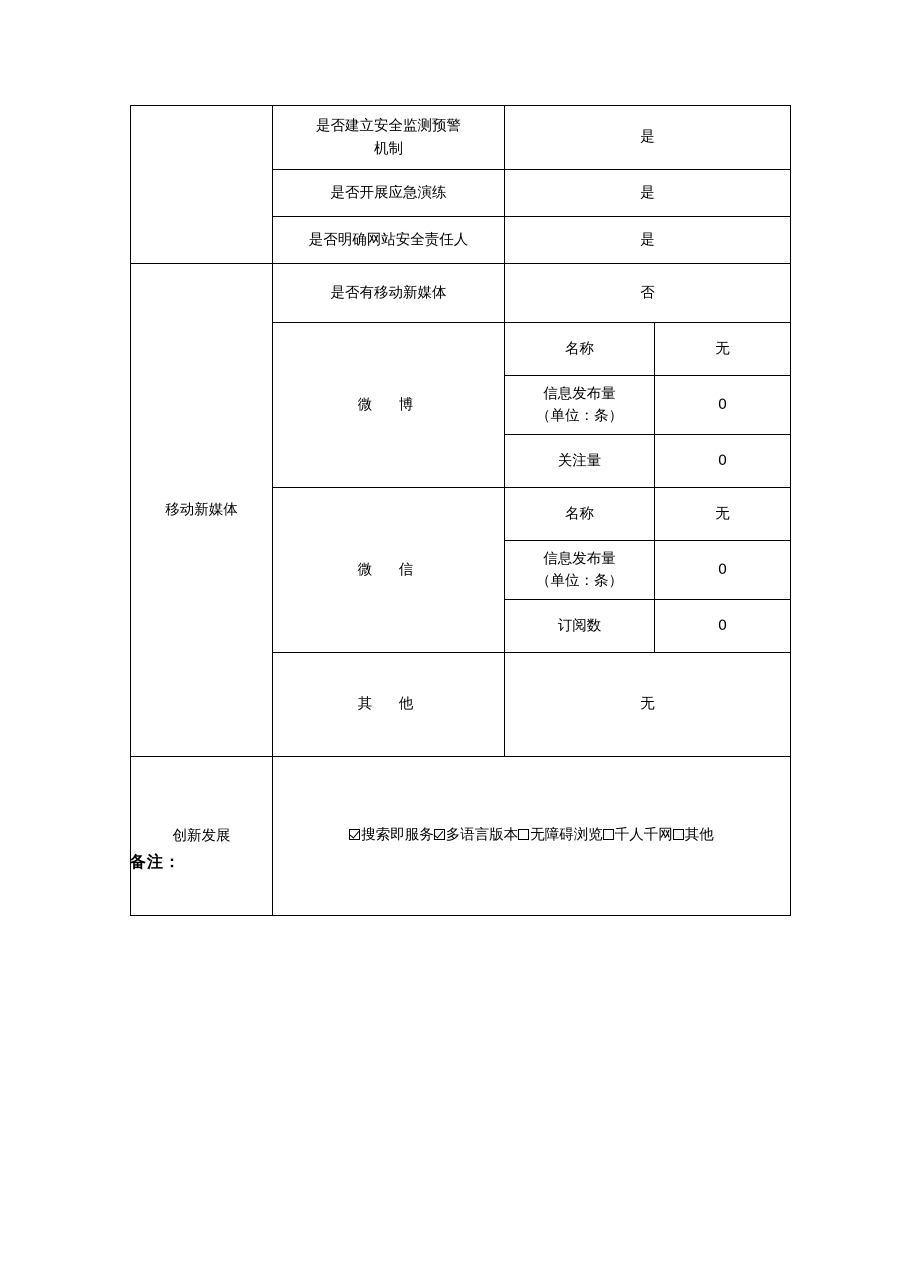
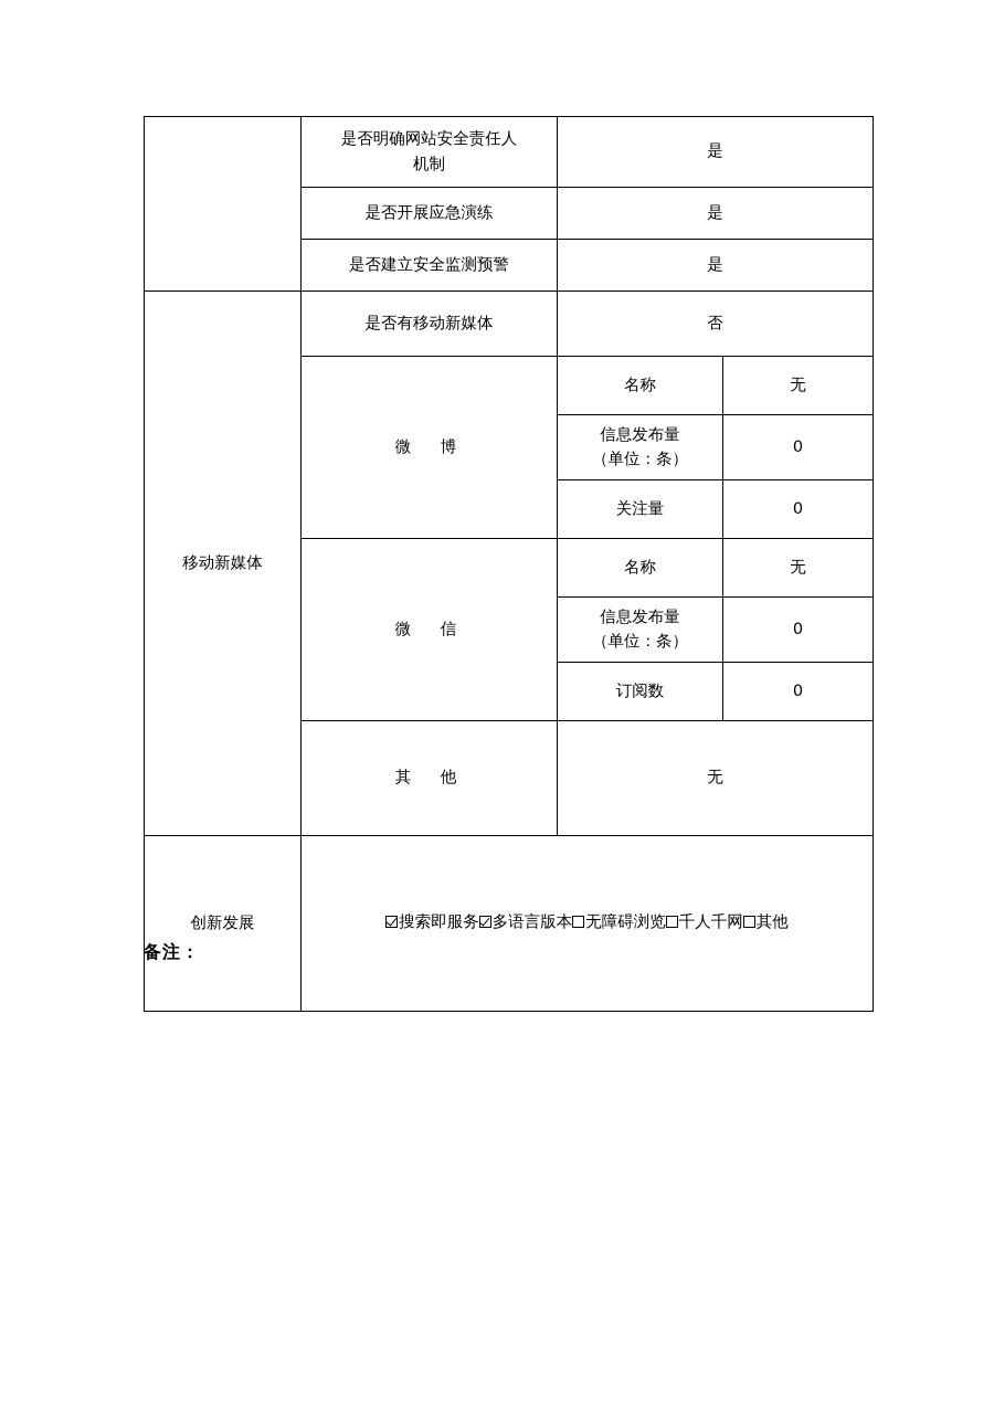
- 	是否建立安全监测预警 机制	是
+ 	是否明确网站安全责任人 机制	是
  是否开展应急演练	是
- 是否明确网站安全责任人	是
+ 是否建立安全监测预警	是
  移动新媒体	是否有移动新媒体	否
  微 博	名称	无
  信息发布量 （单位：条）	0
  关注量	0
  微 信	名称	无
  信息发布量 （单位：条）	0
  订阅数	0
  其 他	无
  创新发展	搜索即服务 多语言版本 无障碍浏览 千人千网 其他
  备注：
